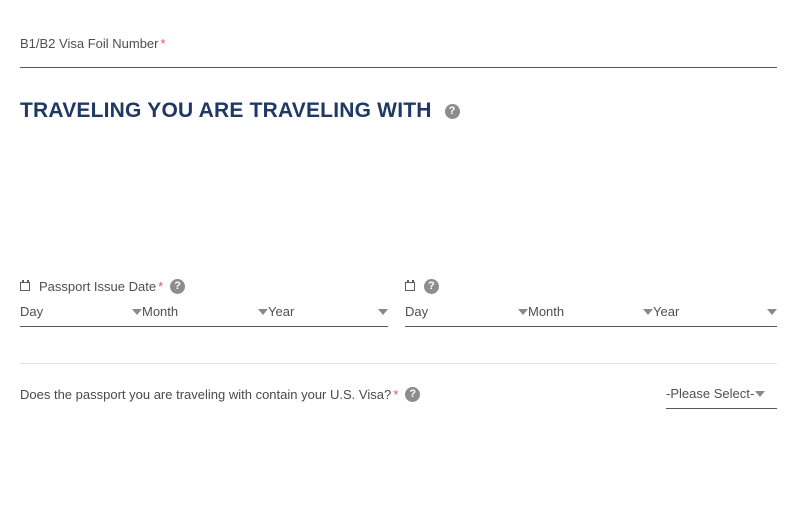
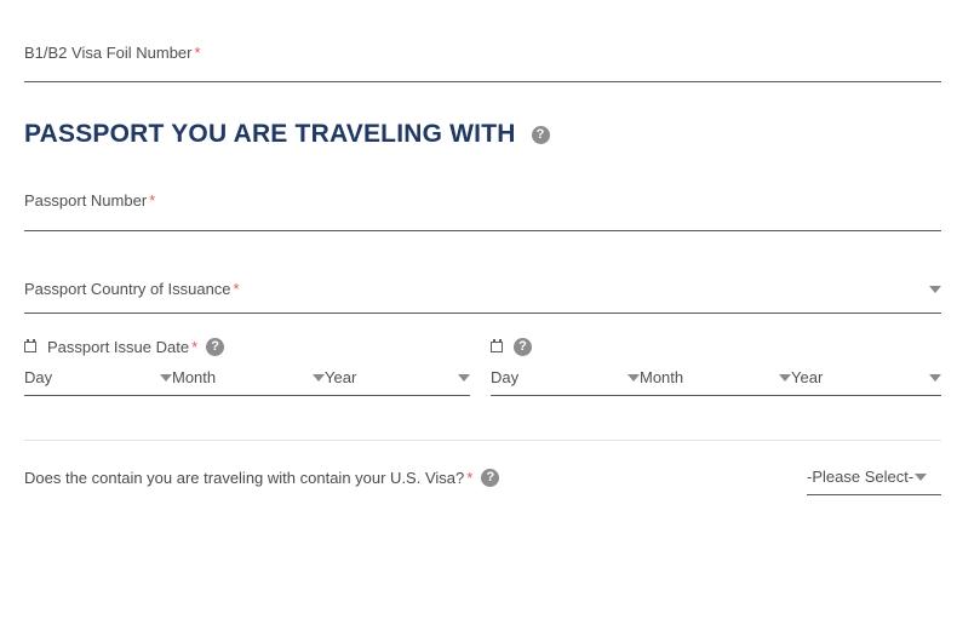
  B1/B2 Visa Foil Number *
- TRAVELING YOU ARE TRAVELING WITH
+ PASSPORT YOU ARE TRAVELING WITH
  ?
+ Passport Number *
+ Passport Country of Issuance *
  Passport Issue Date *
  ?
  Day
  Month
  Year
  ?
  Day
  Month
  Year
- Does the passport you are traveling with contain your U.S. Visa? *
+ Does the contain you are traveling with contain your U.S. Visa? *
  ?
  -Please Select-
